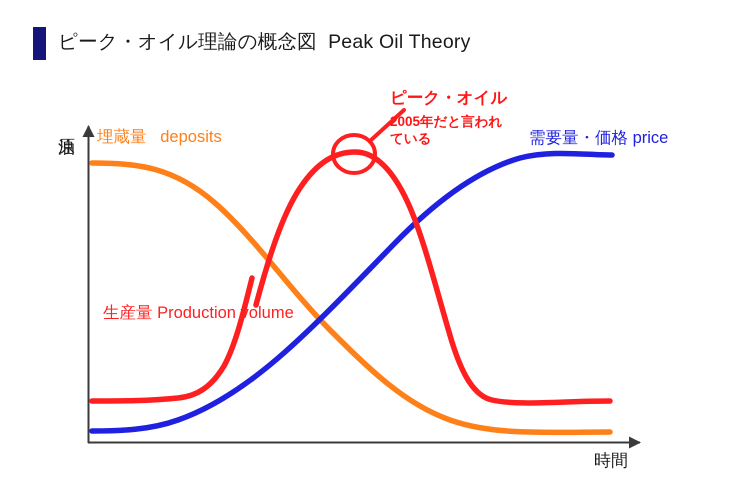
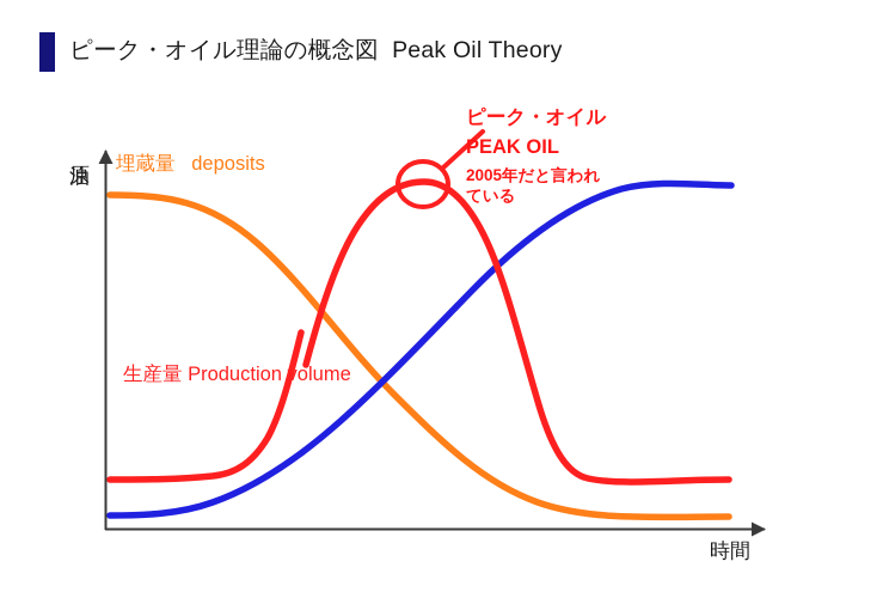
  ピーク・オイル理論の概念図 Peak Oil Theory
  時間
  埋蔵量 deposits
  生産量 Production volume
- 需要量・価格 price
  ピーク・オイル
+ PEAK OIL
  2005年だと言われ
  ている
